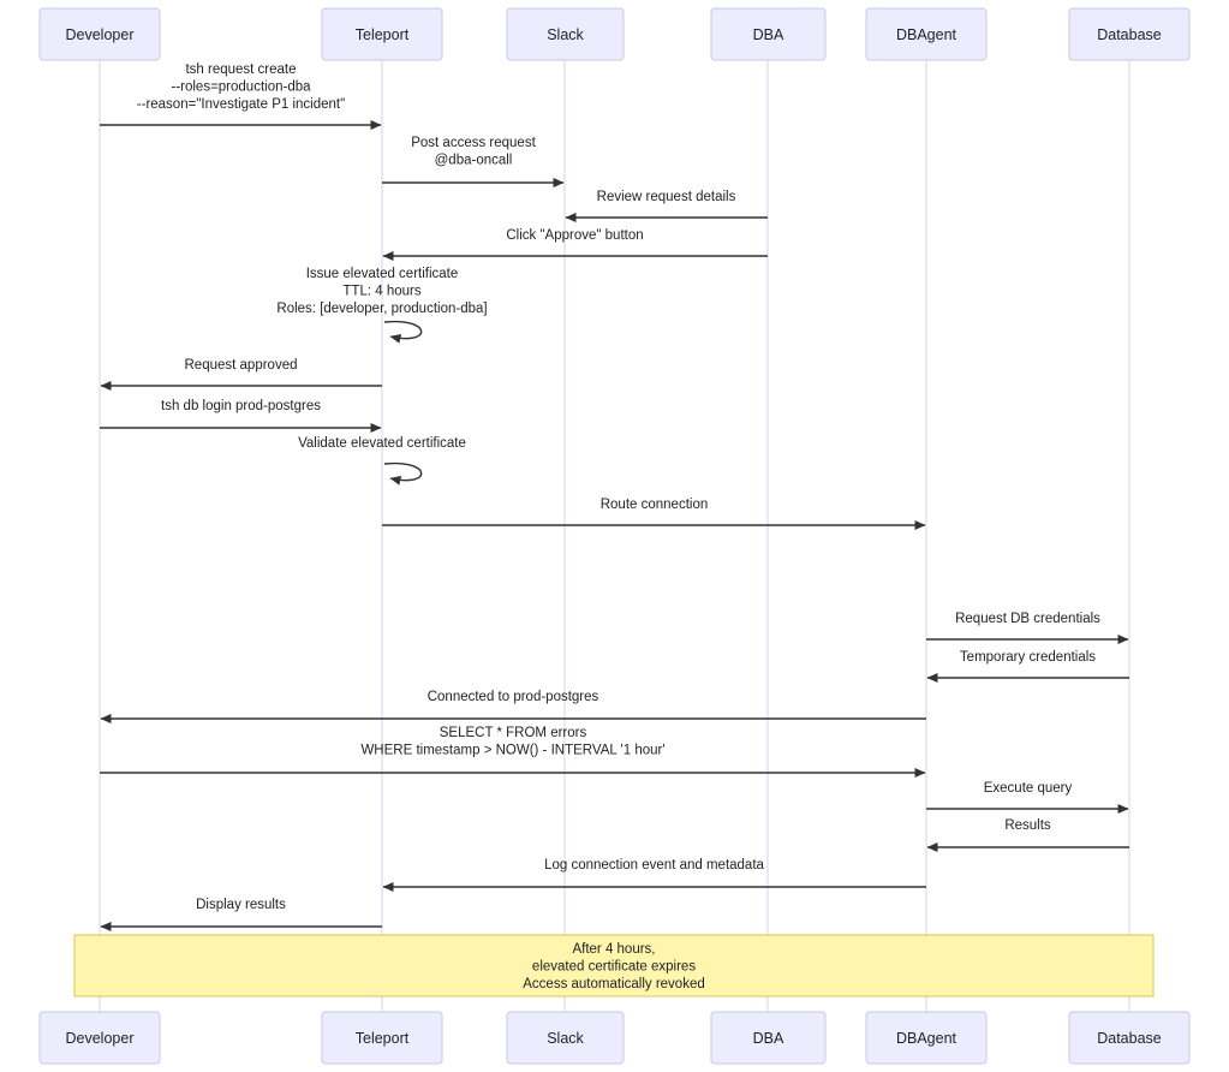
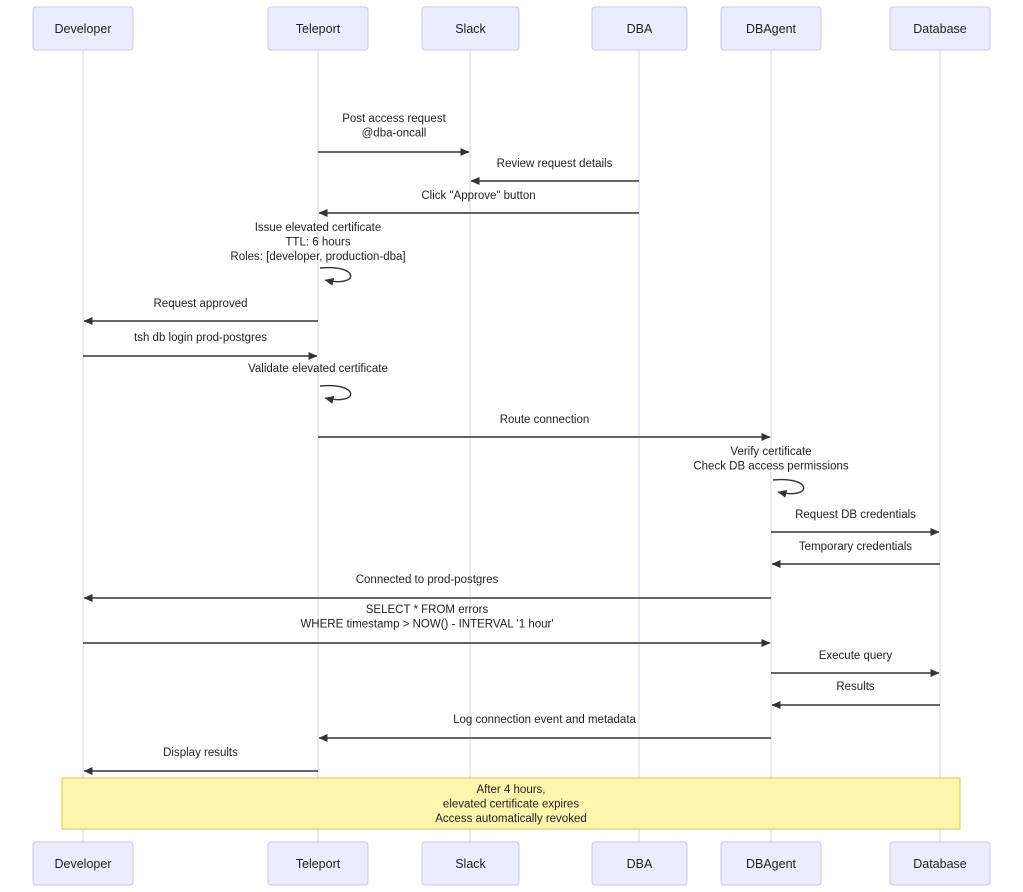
- tsh request create --roles=production-dba --reason="Investigate P1 incident"
  Post access request @dba-oncall
  Review request details
  Click "Approve" button
- Issue elevated certificate TTL: 4 hours Roles: [developer, production-dba]
+ Issue elevated certificate TTL: 6 hours Roles: [developer, production-dba]
  Request approved
  tsh db login prod-postgres
  Validate elevated certificate
  Route connection
+ Verify certificate Check DB access permissions
  Request DB credentials
  Temporary credentials
  Connected to prod-postgres
  SELECT * FROM errors WHERE timestamp > NOW() - INTERVAL '1 hour'
  Execute query
  Results
  Log connection event and metadata
  Display results
  After 4 hours, elevated certificate expires Access automatically revoked
  Developer
  Teleport
  Slack
  DBA
  DBAgent
  Database
  Developer
  Teleport
  Slack
  DBA
  DBAgent
  Database
